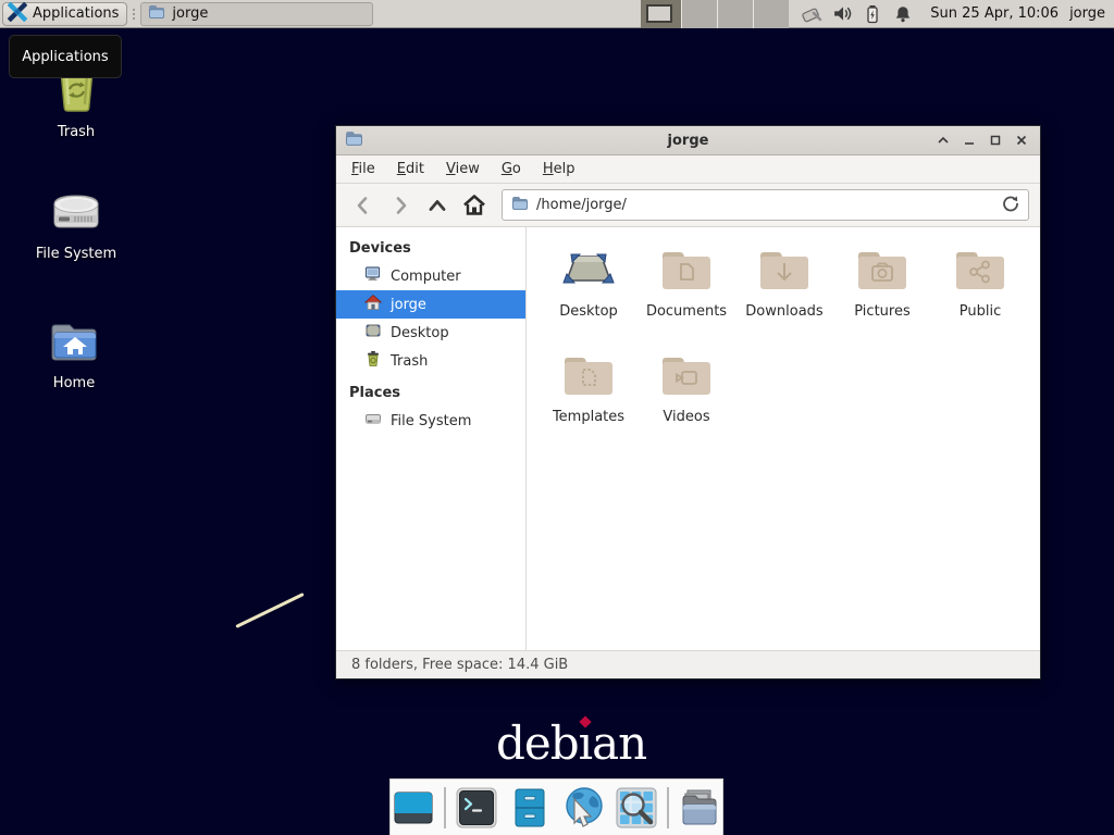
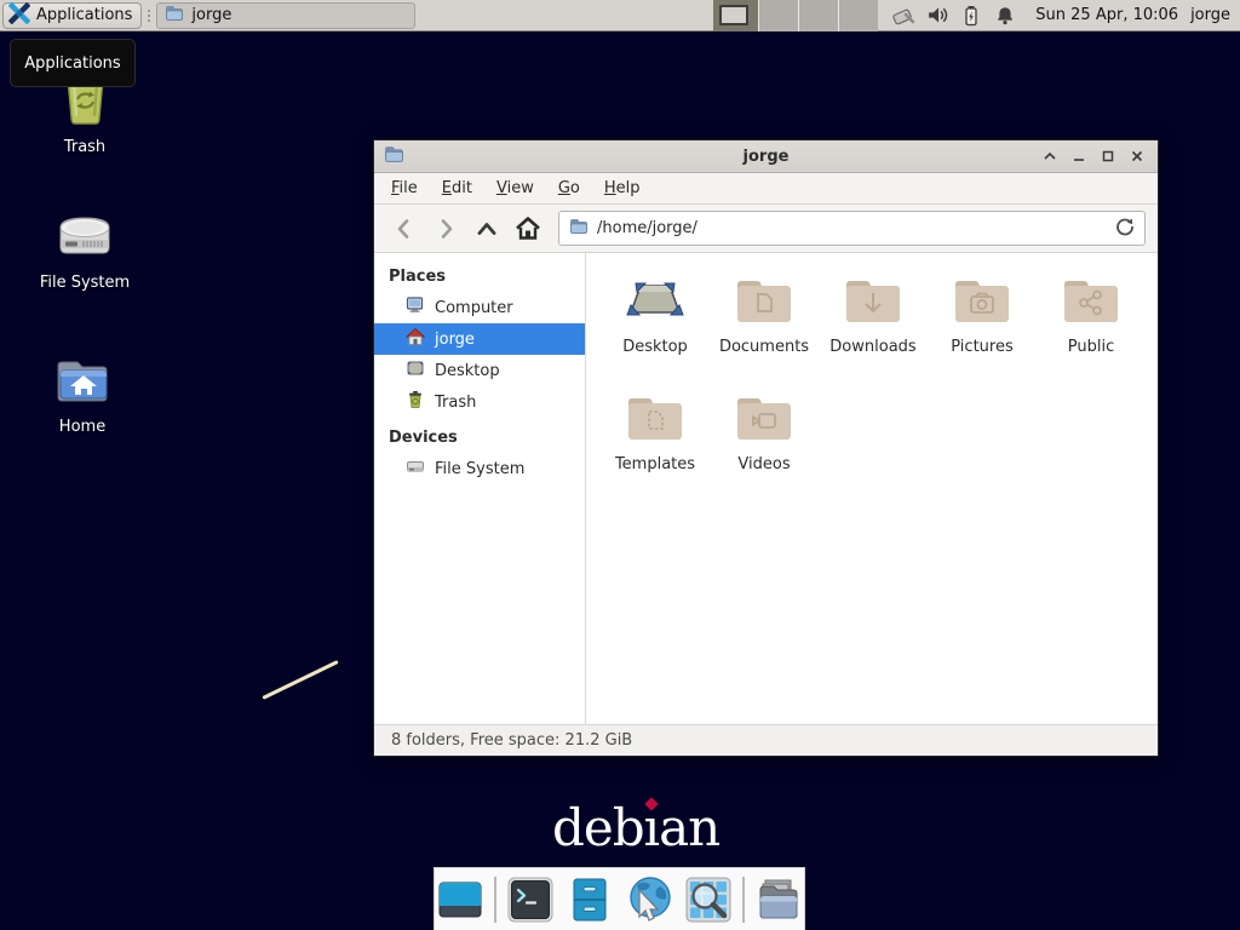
  Applications
  jorge
  Sun 25 Apr, 10:06
  jorge
  Applications
  Trash
  File System
  Home
  debıan
  jorge
  File
  Edit
  View
  Go
  Help
  /home/jorge/
- Devices
+ Places
  Computer
  jorge
  Desktop
  Trash
- Places
+ Devices
  File System
  Desktop
  Documents
  Downloads
  Pictures
  Public
  Templates
  Videos
- 8 folders, Free space: 14.4 GiB
+ 8 folders, Free space: 21.2 GiB
